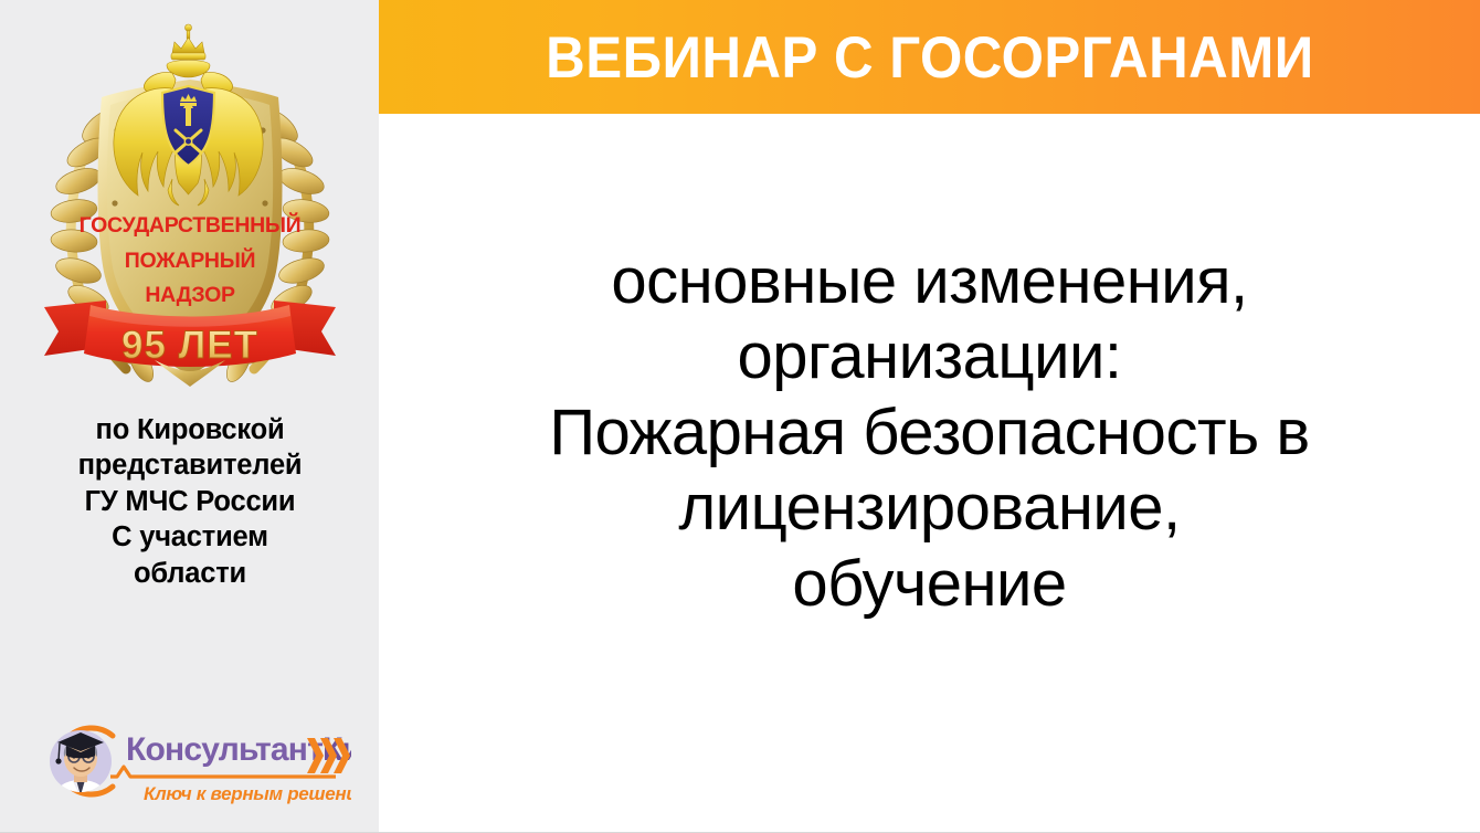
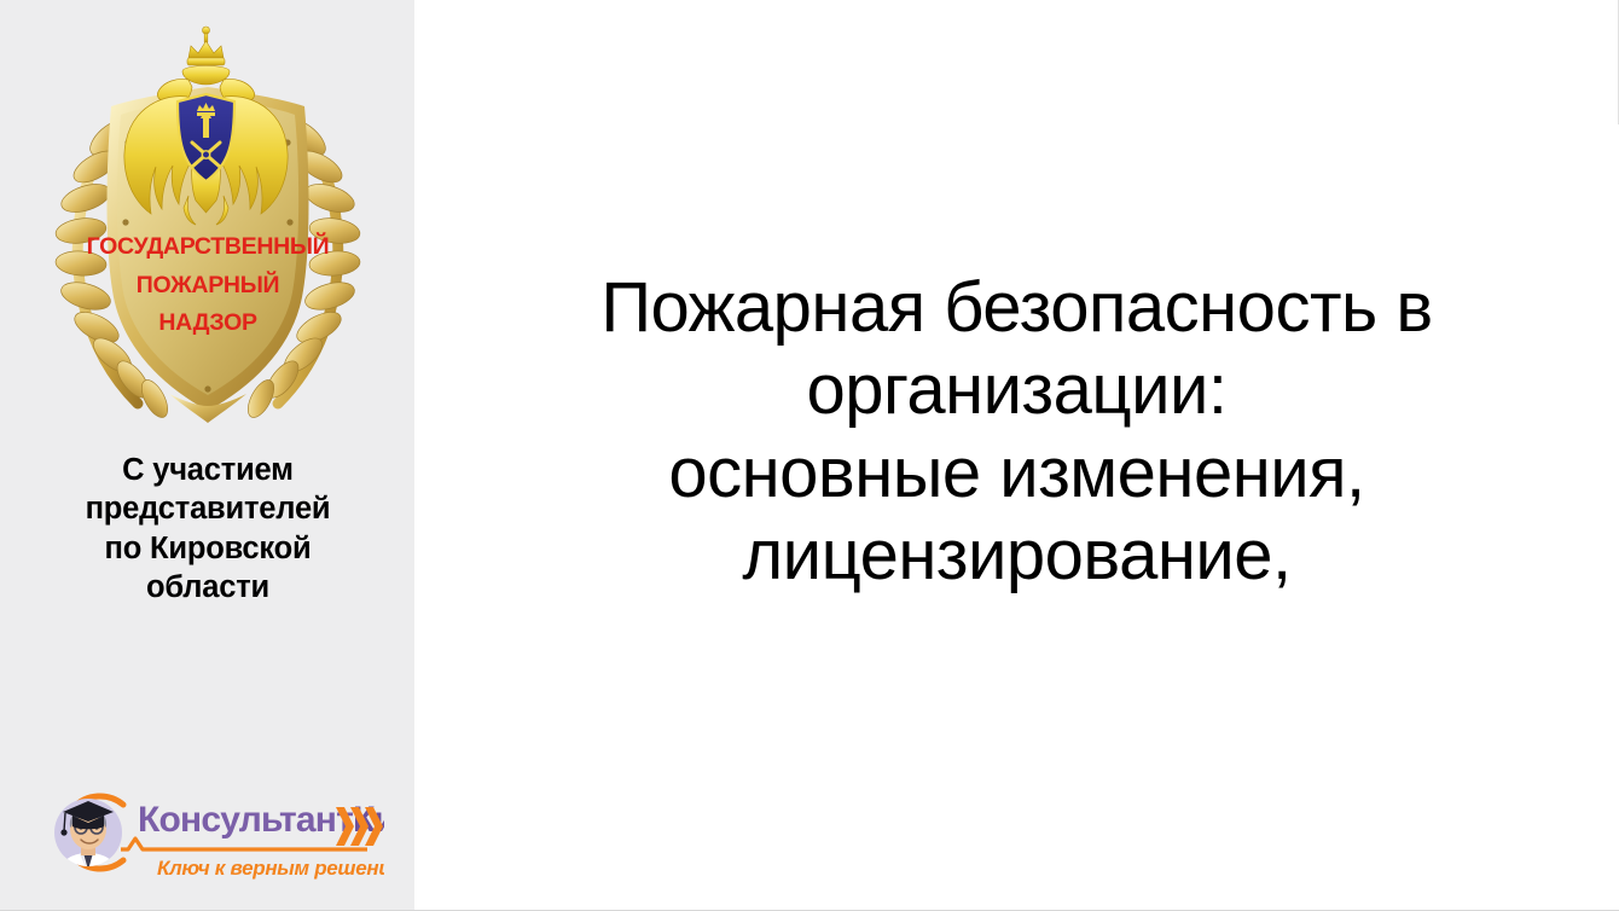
  ГОСУДАРСТВЕННЫЙ
  ПОЖАРНЫЙ
  НАДЗОР
- 95 ЛЕТ
- по Кировской
+ С участием
  представителей
- ГУ МЧС России
- С участием
+ по Кировской
  области
  Ключ к верным решен
- ВЕБИНАР С ГОСОРГАНАМИ
- основные изменения,
+ Пожарная безопасность в
  организации:
- Пожарная безопасность в
+ основные изменения,
  лицензирование,
- обучение
